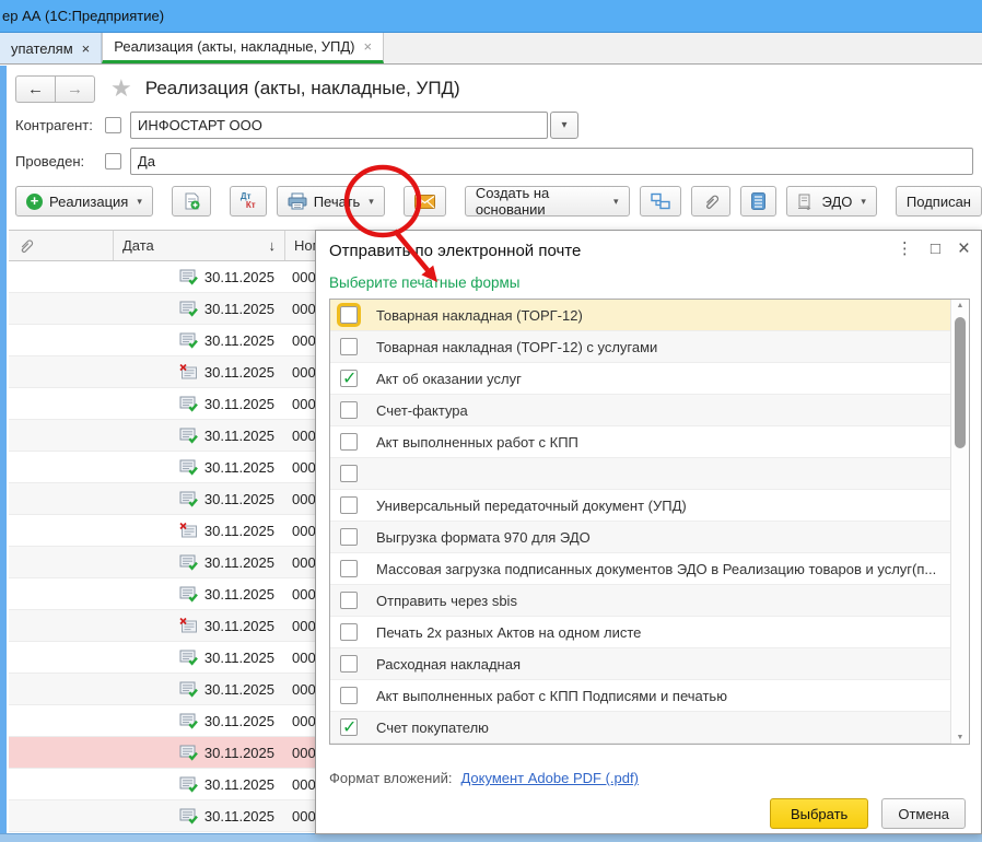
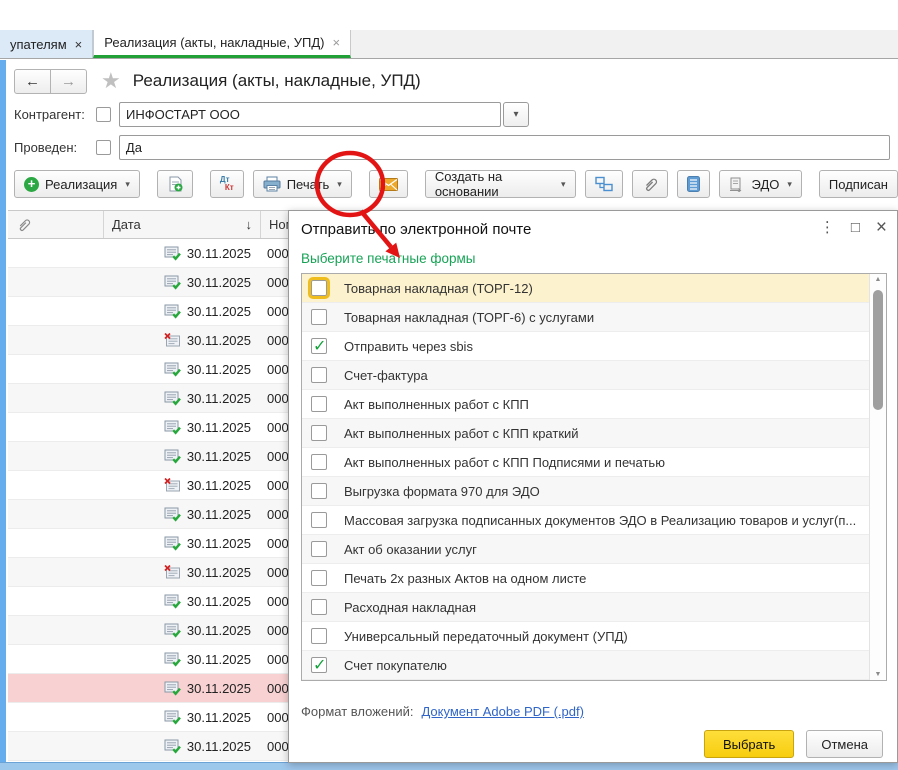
- ер АА (1С:Предприятие)
  упателям
  ×
  Реализация (акты, накладные, УПД)
  ×
  ←
  →
  ★
  Реализация (акты, накладные, УПД)
  Контрагент:
  ИНФОСТАРТ ООО
  ▾
  Проведен:
  Да
  +
  Реализация
  ▾
  Дт
  Кт
  Печать
  ▾
  Создать на основании
  ▾
  ЭДО
  ▾
  Подписан
  Дата
  ↓
  30.11.2025
  000
  30.11.2025
  000
  30.11.2025
  000
  30.11.2025
  000
  30.11.2025
  000
  30.11.2025
  000
  30.11.2025
  000
  30.11.2025
  000
  30.11.2025
  000
  30.11.2025
  000
  30.11.2025
  000
  30.11.2025
  000
  30.11.2025
  000
  30.11.2025
  000
  30.11.2025
  000
  30.11.2025
  000
  30.11.2025
  000
  30.11.2025
  000
  Отправить по электронной почте
  ⋮
  □
  ×
  Выберите печатные формы
  Товарная накладная (ТОРГ-12)
- Товарная накладная (ТОРГ-12) с услугами
+ Товарная накладная (ТОРГ-6) с услугами
  ✓
- Акт об оказании услуг
+ Отправить через sbis
  Счет-фактура
  Акт выполненных работ с КПП
+ Акт выполненных работ с КПП краткий
- Универсальный передаточный документ (УПД)
+ Акт выполненных работ с КПП Подписями и печатью
  Выгрузка формата 970 для ЭДО
  Массовая загрузка подписанных документов ЭДО в Реализацию товаров и услуг(п...
- Отправить через sbis
+ Акт об оказании услуг
  Печать 2х разных Актов на одном листе
  Расходная накладная
- Акт выполненных работ с КПП Подписями и печатью
+ Универсальный передаточный документ (УПД)
  ✓
  Счет покупателю
  Формат вложений:
  Документ Adobe PDF (.pdf)
  Выбрать
  Отмена
